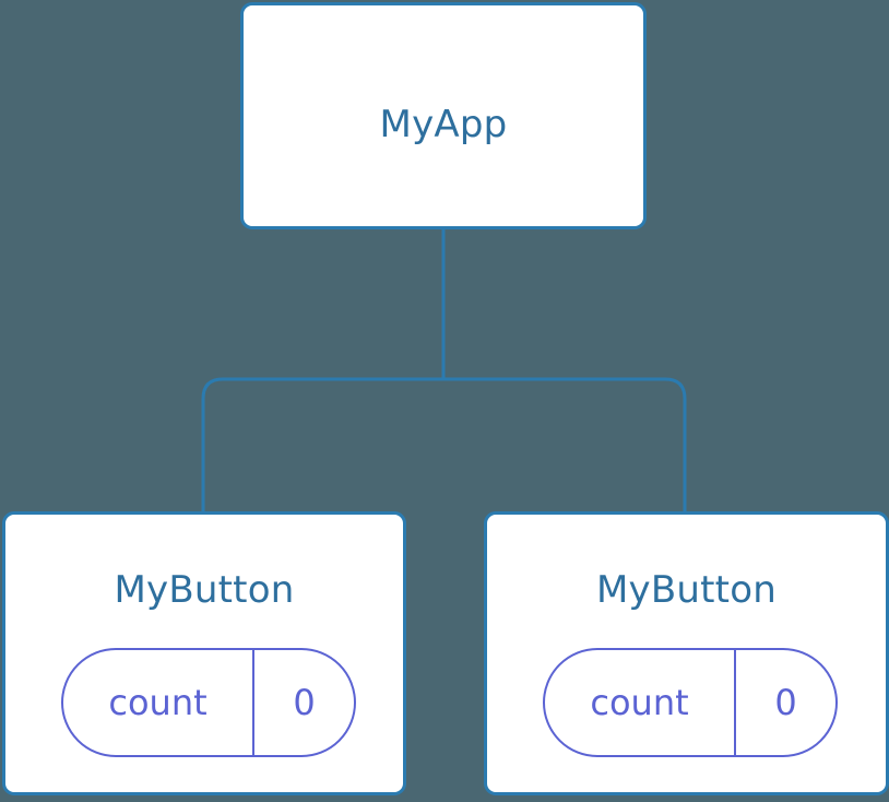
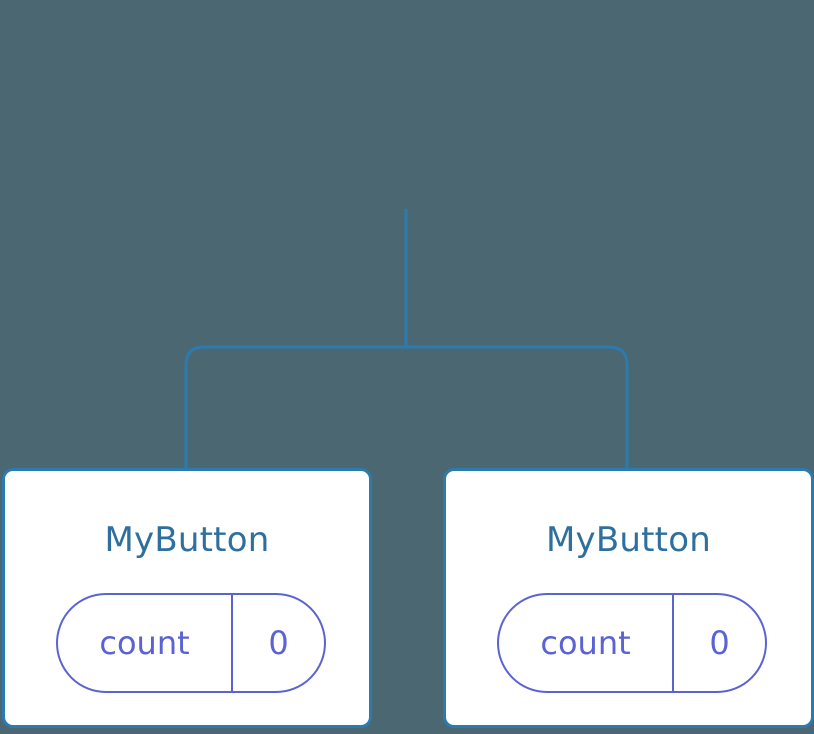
- MyApp
  MyButton
  count
  0
  MyButton
  count
  0
